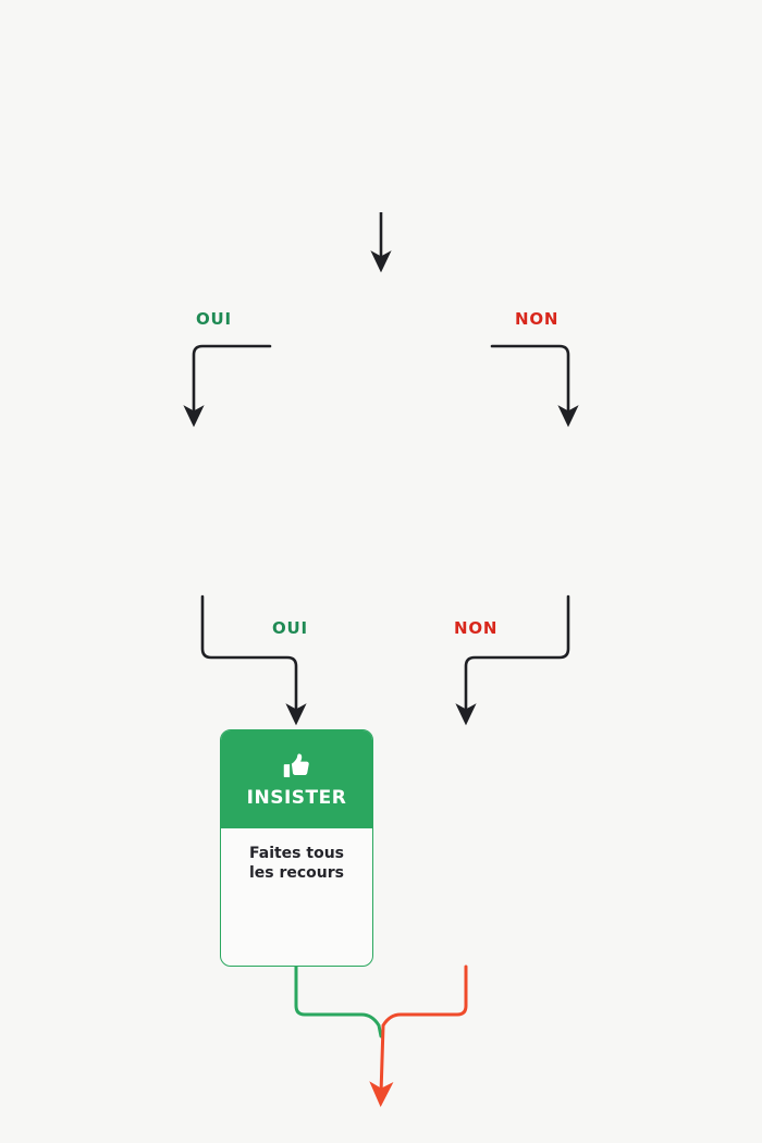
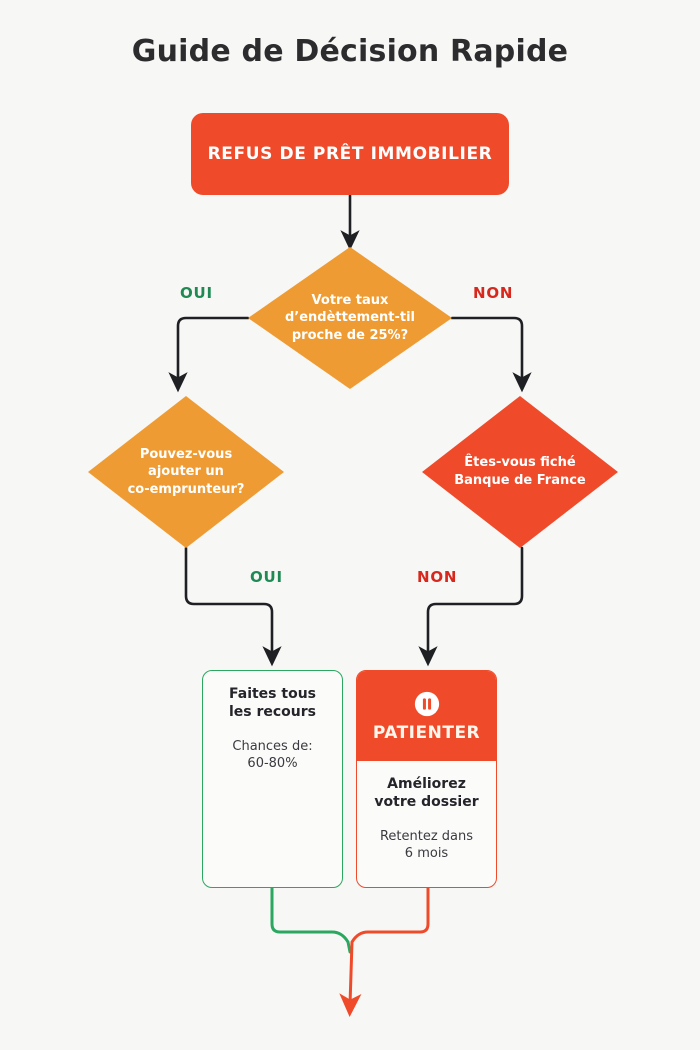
+ Guide de Décision Rapide
+ REFUS DE PRÊT IMMOBILIER
+ Votre taux
+ d’endèttement-til
+ proche de 25%?
+ Pouvez-vous
+ ajouter un
+ co-emprunteur?
+ Êtes-vous fiché
+ Banque de France
  OUI
  NON
  OUI
  NON
- INSISTER
  Faites tous
  les recours
+ Chances de:
+ 60-80%
+ PATIENTER
+ Améliorez
+ votre dossier
+ Retentez dans
+ 6 mois
